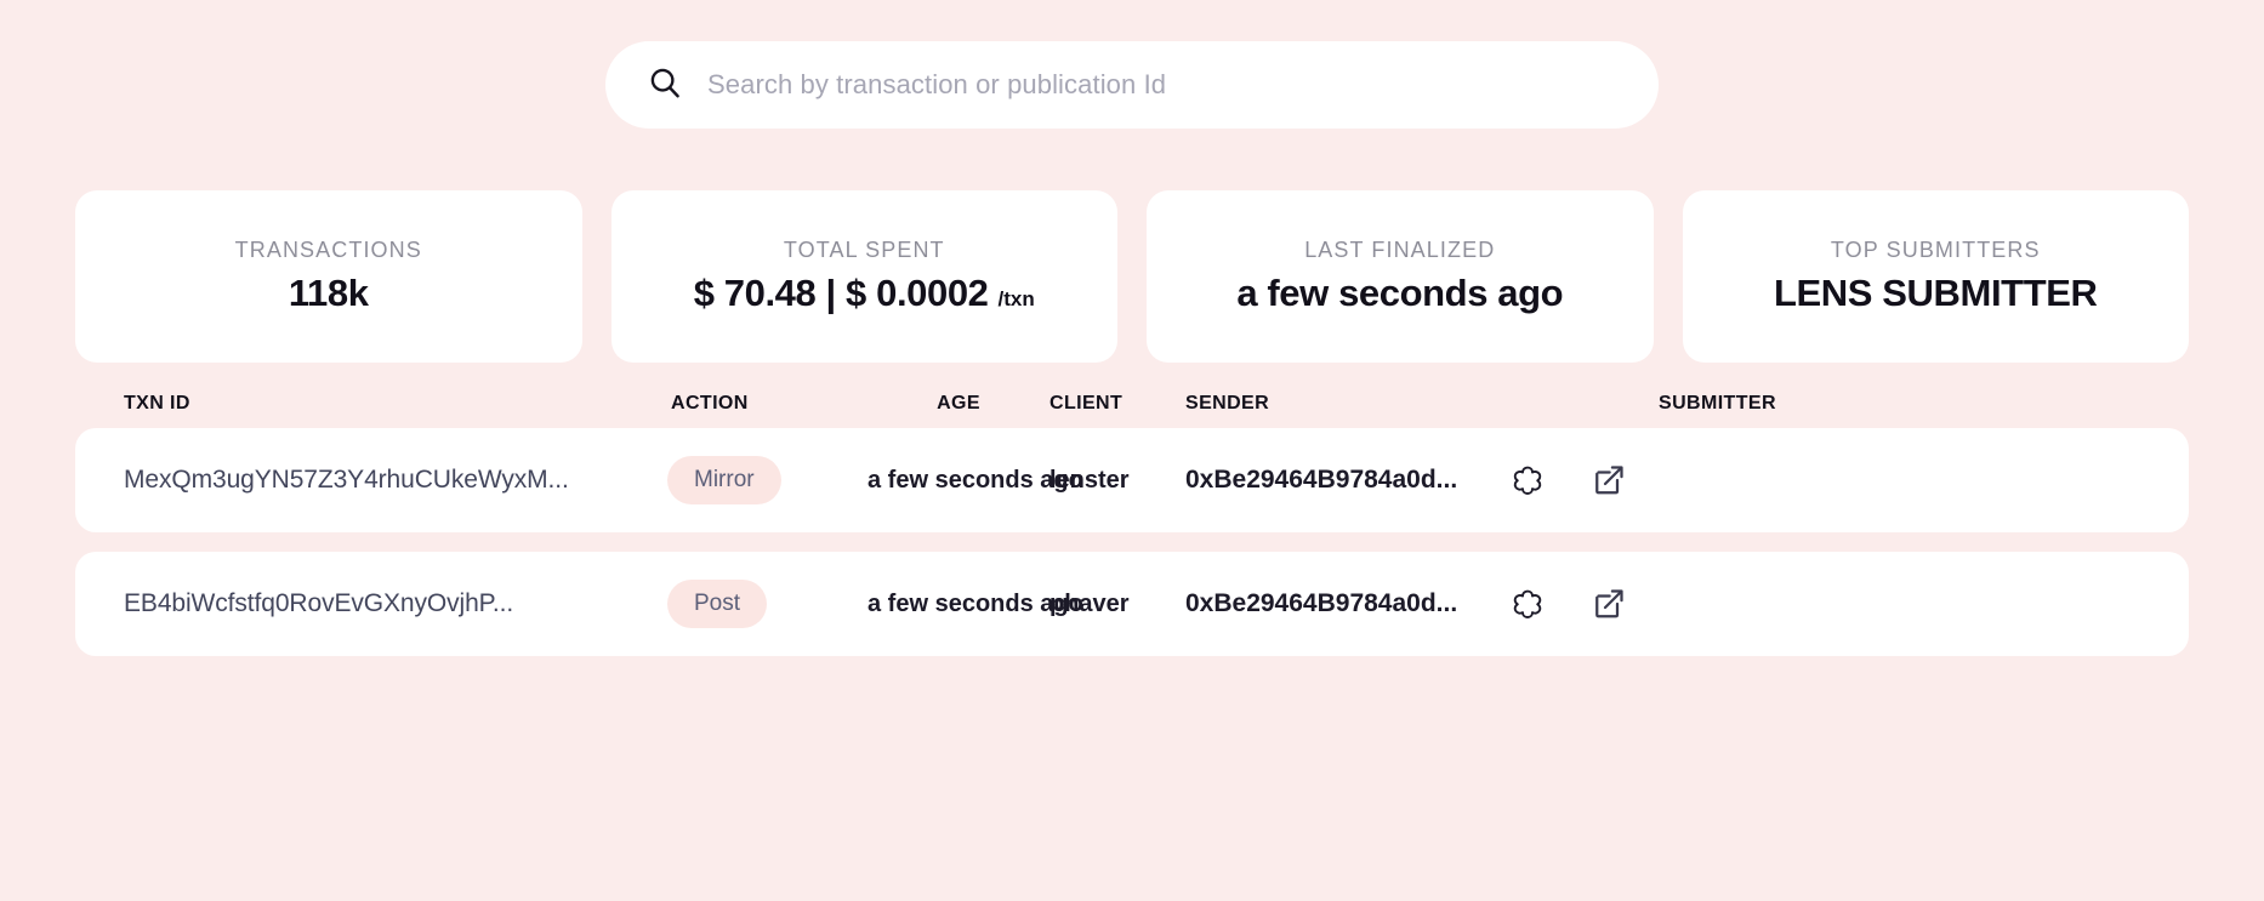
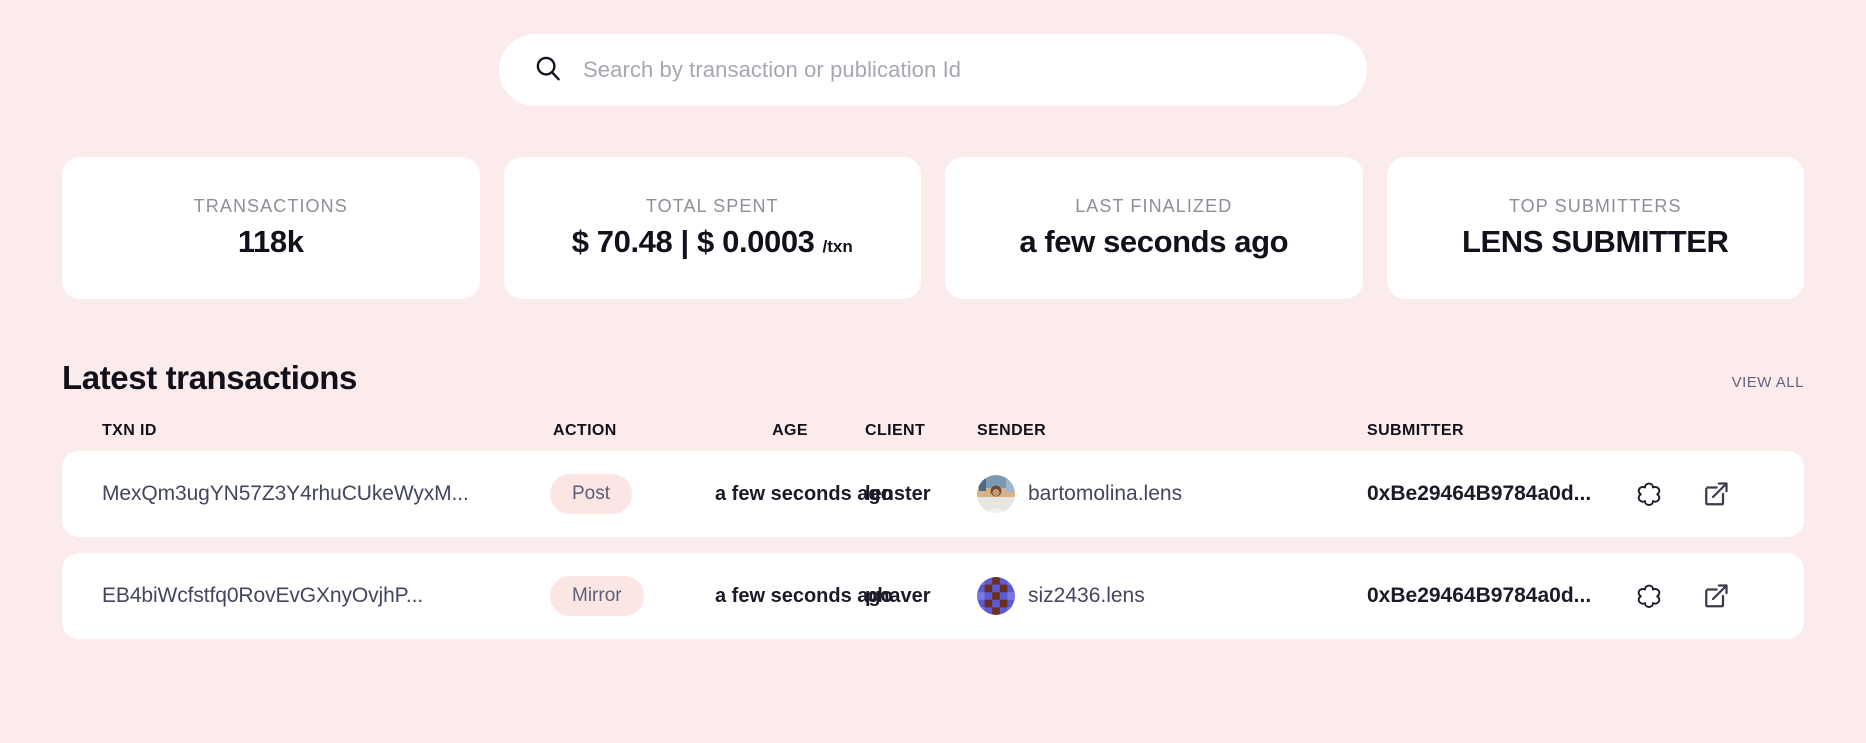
  Search by transaction or publication Id
  TRANSACTIONS
  118k
  TOTAL SPENT
- $ 70.48 | $ 0.0002
+ $ 70.48 | $ 0.0003
  /txn
  LAST FINALIZED
  a few seconds ago
  TOP SUBMITTERS
  LENS SUBMITTER
+ Latest transactions
+ VIEW ALL
  TXN ID
  ACTION
  AGE
  CLIENT
  SENDER
  SUBMITTER
  MexQm3ugYN57Z3Y4rhuCUkeWyxM...
- Mirror
+ Post
  a few seconds a
  lenster
+ bartomolina.lens
  0xBe29464B9784a0d...
  EB4biWcfstfq0RovEvGXnyOvjhP...
- Post
+ Mirror
  a few seconds a
  phaver
+ siz2436.lens
  0xBe29464B9784a0d...
